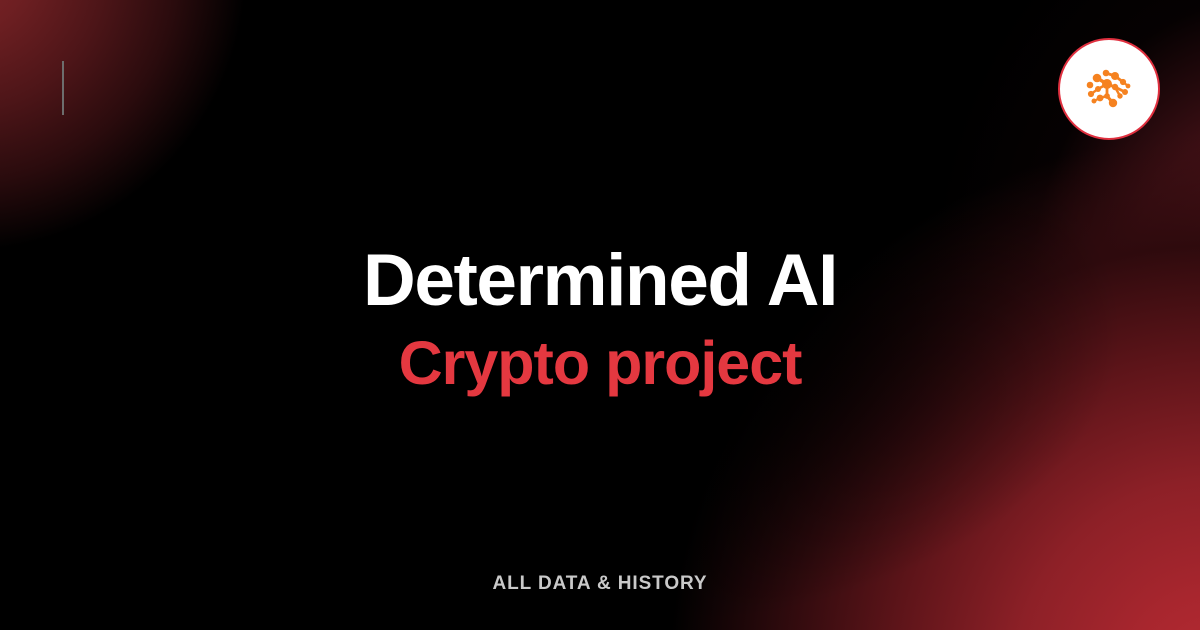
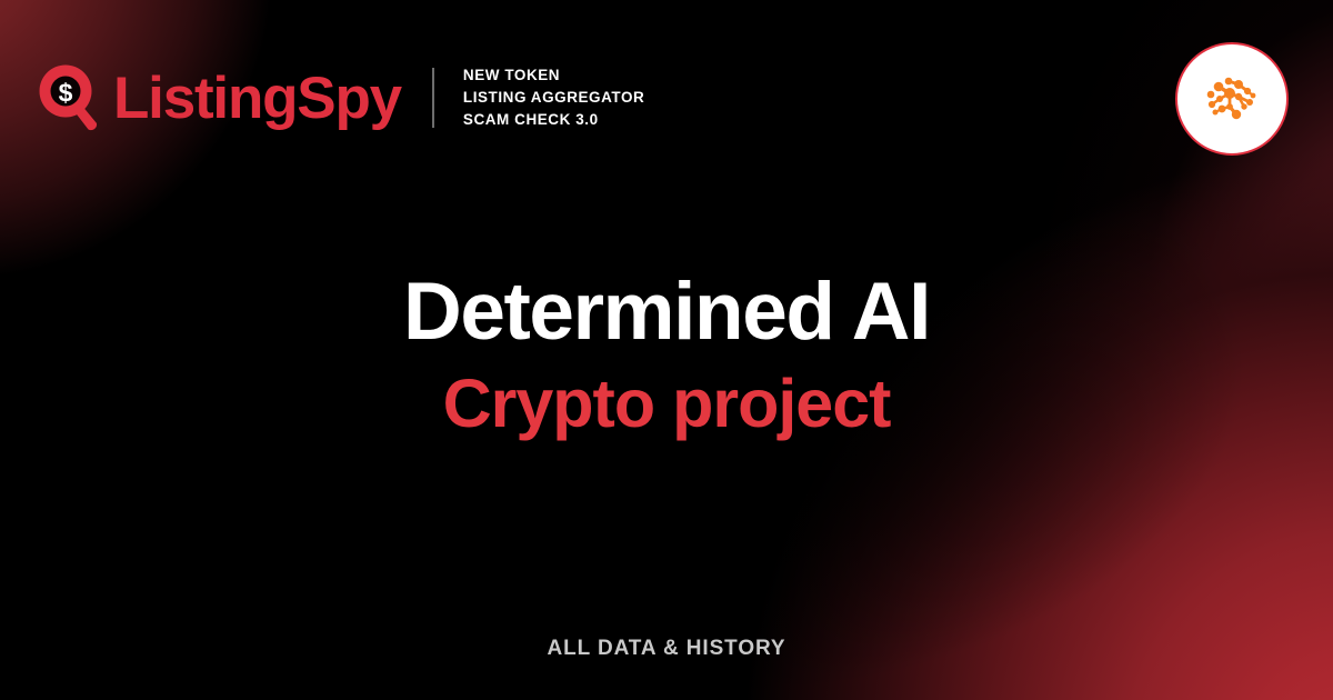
+ $
+ ListingSpy
+ NEW TOKEN
+ LISTING AGGREGATOR
+ SCAM CHECK 3.0
  Determined AI
  Crypto project
  ALL DATA & HISTORY
